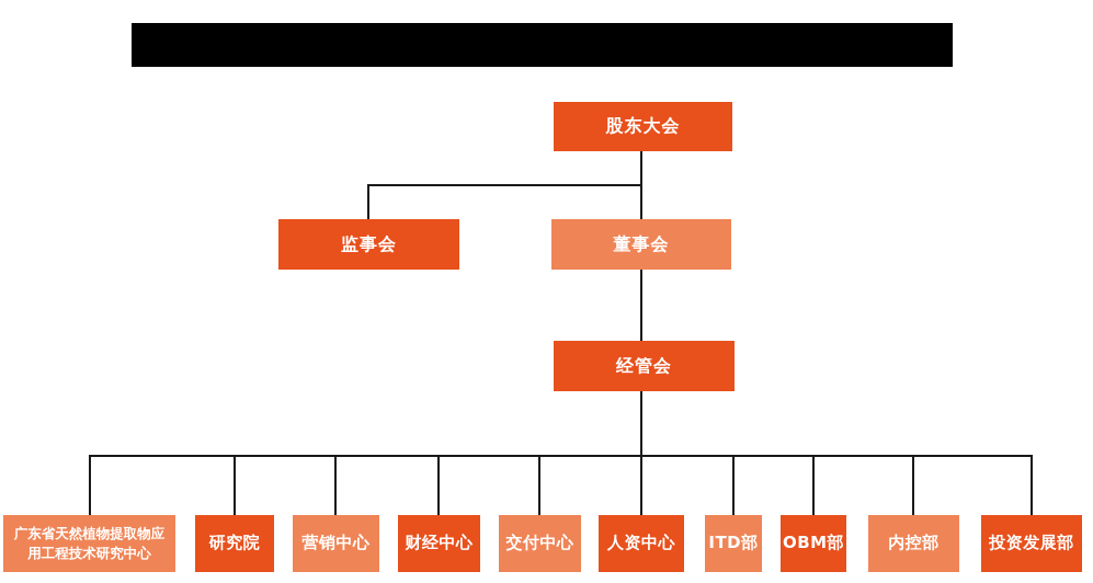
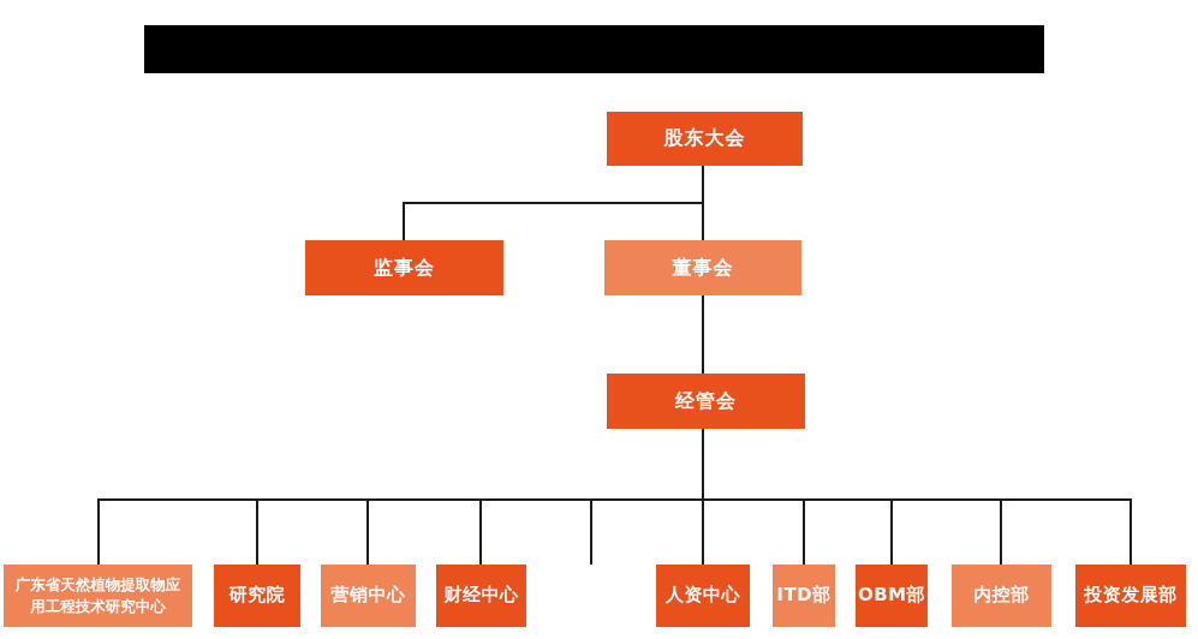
  股东大会
  监事会
  董事会
  经管会
  广东省天然植物提取物应用工程技术研究中心
  研究院
  营销中心
  财经中心
- 交付中心
  人资中心
  ITD部
  OBM部
  内控部
  投资发展部
